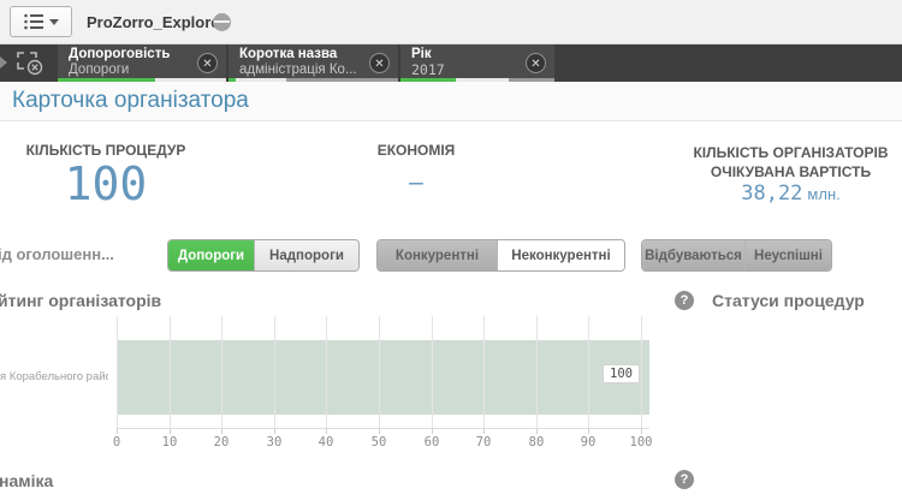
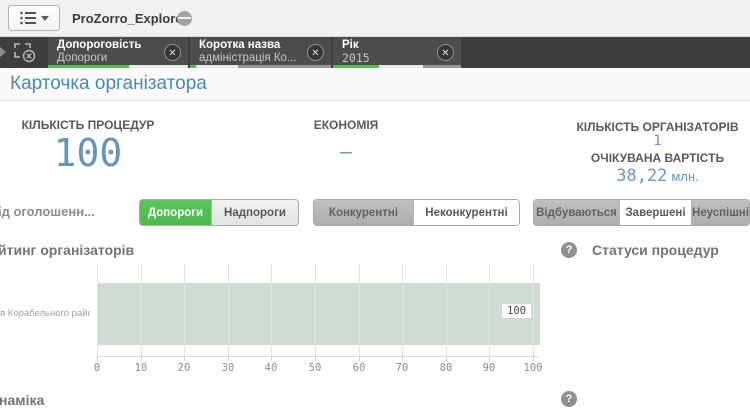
  ProZorro_Explor
  Допороговість
  Допороги
  ✕
  Коротка назва
  адміністрація Ко...
  ✕
  Рік
- 2017
+ 2015
  ✕
  Карточка організатора
  КІЛЬКІСТЬ ПРОЦЕДУР
  100
  ЕКОНОМІЯ
  –
  КІЛЬКІСТЬ ОРГАНІЗАТОРІВ
+ 1
  ОЧІКУВАНА ВАРТІСТЬ
  38,22
  млн.
  д оголошенн...
  Допороги
  Надпороги
  Конкурентні
  Неконкурентні
  Відбуваються
+ Завершені
  Неуспішні
  йтинг організаторів
  ?
  Статуси процедур
  я Корабельного рай
  100
  0
  10
  20
  30
  40
  50
  60
  70
  80
  90
  100
  наміка
  ?
